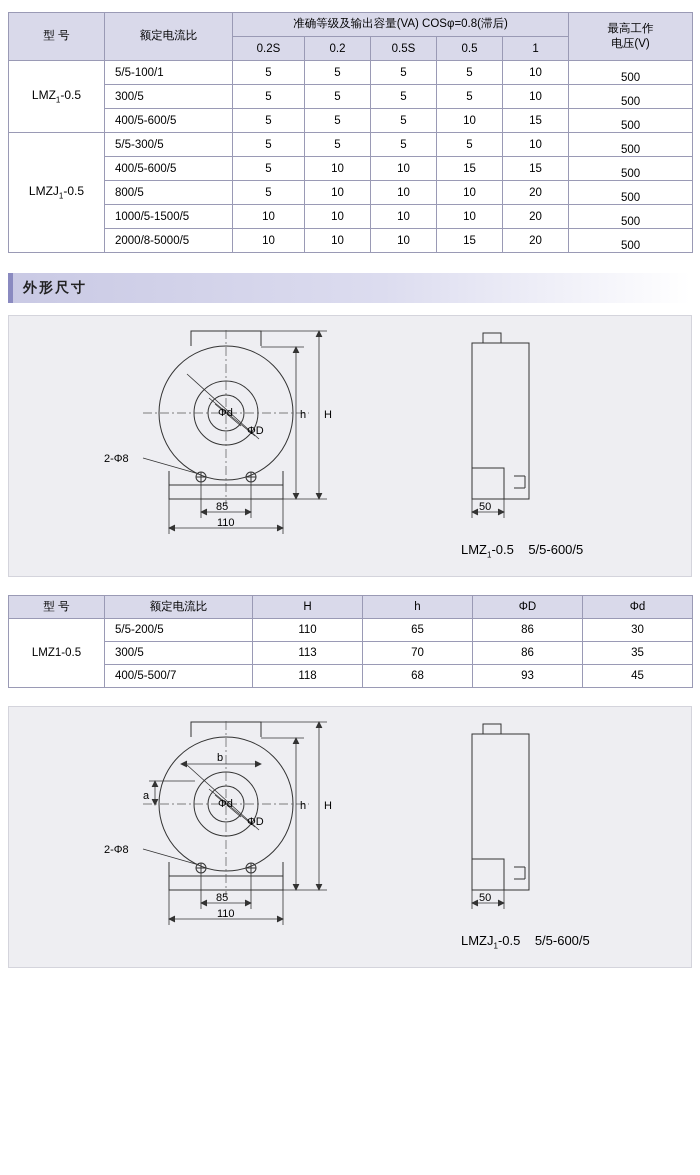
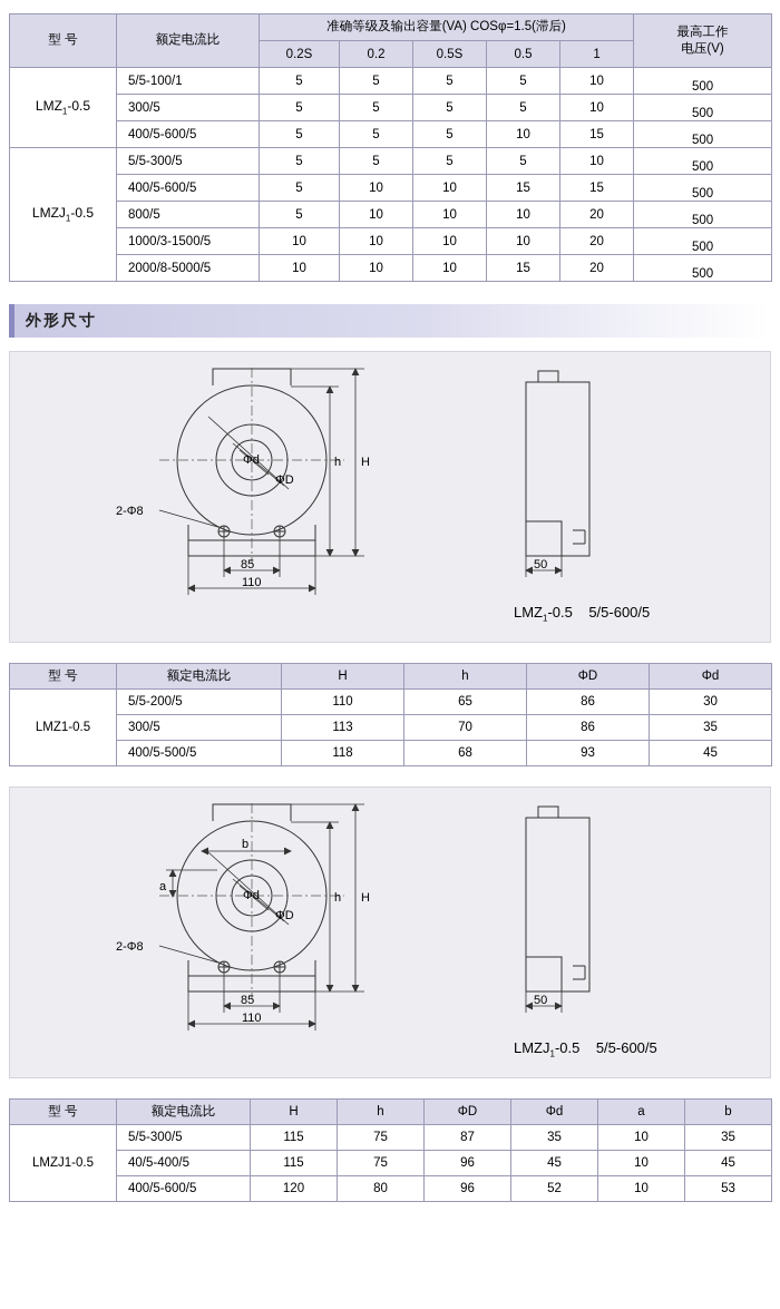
- 型 号	额定电流比	准确等级及输出容量(VA) COSφ=0.8(滞后)	最高工作 电压(V)
+ 型 号	额定电流比	准确等级及输出容量(VA) COSφ=1.5(滞后)	最高工作 电压(V)
  0.2S	0.2	0.5S	0.5	1
  LMZ1-0.5	5/5-100/1	5	5	5	5	10	500
  300/5	5	5	5	5	10	500
  400/5-600/5	5	5	5	10	15	500
  LMZJ1-0.5	5/5-300/5	5	5	5	5	10	500
  400/5-600/5	5	10	10	15	15	500
  800/5	5	10	10	10	20	500
- 1000/5-1500/5	10	10	10	10	20	500
+ 1000/3-1500/5	10	10	10	10	20	500
  2000/8-5000/5	10	10	10	15	20	500
  外形尺寸
  Φd
  ΦD
  2-Φ8
  H
  h
  85
  110
  50
  LMZ1-0.5 5/5-600/5
  型 号	额定电流比	H	h	ΦD	Φd
  LMZ1-0.5	5/5-200/5	110	65	86	30
  300/5	113	70	86	35
- 400/5-500/7	118	68	93	45
+ 400/5-500/5	118	68	93	45
  Φd
  ΦD
  b
  a
  2-Φ8
  H
  h
  85
  110
  50
  LMZJ1-0.5 5/5-600/5
+ 型 号	额定电流比	H	h	ΦD	Φd	a	b
+ LMZJ1-0.5	5/5-300/5	115	75	87	35	10	35
+ 40/5-400/5	115	75	96	45	10	45
+ 400/5-600/5	120	80	96	52	10	53
